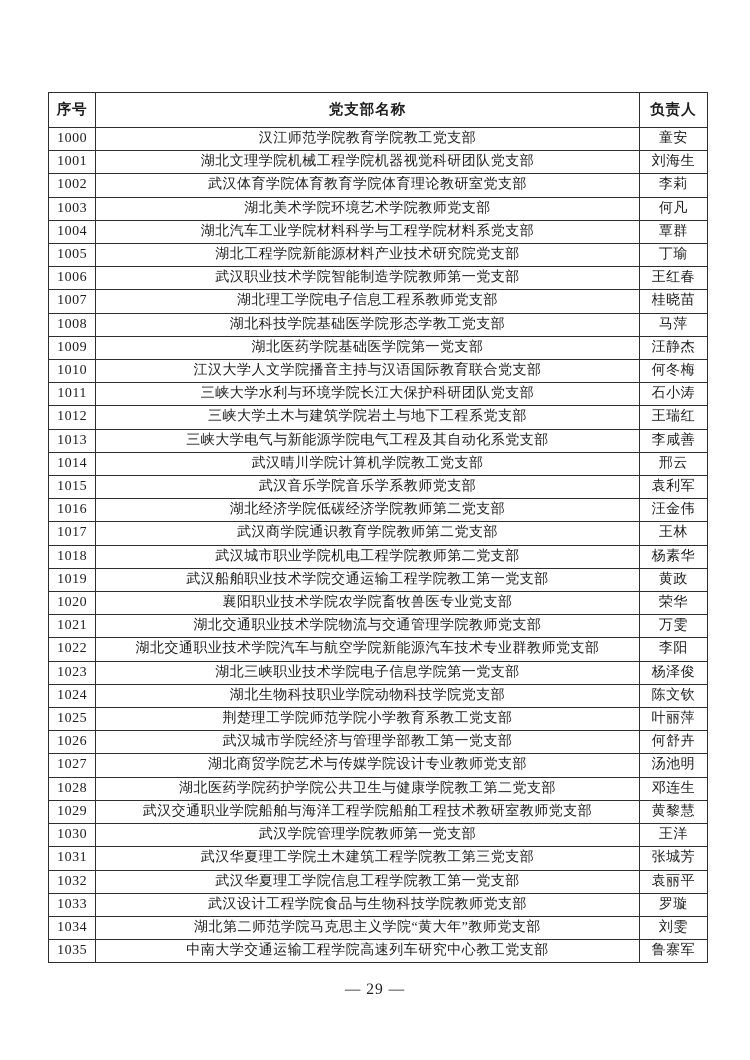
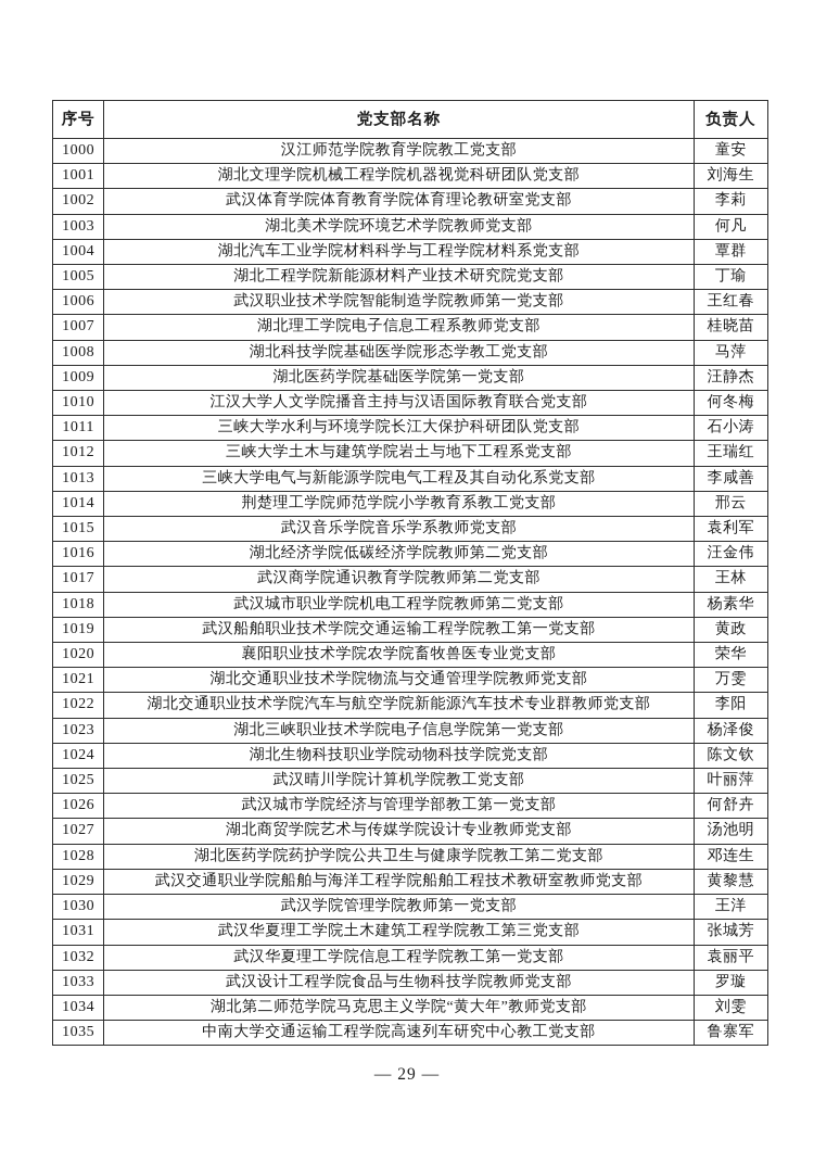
  序号	党支部名称	负责人
  1000	汉江师范学院教育学院教工党支部	童安
  1001	湖北文理学院机械工程学院机器视觉科研团队党支部	刘海生
  1002	武汉体育学院体育教育学院体育理论教研室党支部	李莉
  1003	湖北美术学院环境艺术学院教师党支部	何凡
  1004	湖北汽车工业学院材料科学与工程学院材料系党支部	覃群
  1005	湖北工程学院新能源材料产业技术研究院党支部	丁瑜
  1006	武汉职业技术学院智能制造学院教师第一党支部	王红春
  1007	湖北理工学院电子信息工程系教师党支部	桂晓苗
  1008	湖北科技学院基础医学院形态学教工党支部	马萍
  1009	湖北医药学院基础医学院第一党支部	汪静杰
  1010	江汉大学人文学院播音主持与汉语国际教育联合党支部	何冬梅
  1011	三峡大学水利与环境学院长江大保护科研团队党支部	石小涛
  1012	三峡大学土木与建筑学院岩土与地下工程系党支部	王瑞红
  1013	三峡大学电气与新能源学院电气工程及其自动化系党支部	李咸善
- 1014	武汉晴川学院计算机学院教工党支部	邢云
+ 1014	荆楚理工学院师范学院小学教育系教工党支部	邢云
  1015	武汉音乐学院音乐学系教师党支部	袁利军
  1016	湖北经济学院低碳经济学院教师第二党支部	汪金伟
  1017	武汉商学院通识教育学院教师第二党支部	王林
  1018	武汉城市职业学院机电工程学院教师第二党支部	杨素华
  1019	武汉船舶职业技术学院交通运输工程学院教工第一党支部	黄政
  1020	襄阳职业技术学院农学院畜牧兽医专业党支部	荣华
  1021	湖北交通职业技术学院物流与交通管理学院教师党支部	万雯
  1022	湖北交通职业技术学院汽车与航空学院新能源汽车技术专业群教师党支部	李阳
  1023	湖北三峡职业技术学院电子信息学院第一党支部	杨泽俊
  1024	湖北生物科技职业学院动物科技学院党支部	陈文钦
- 1025	荆楚理工学院师范学院小学教育系教工党支部	叶丽萍
+ 1025	武汉晴川学院计算机学院教工党支部	叶丽萍
  1026	武汉城市学院经济与管理学部教工第一党支部	何舒卉
  1027	湖北商贸学院艺术与传媒学院设计专业教师党支部	汤池明
  1028	湖北医药学院药护学院公共卫生与健康学院教工第二党支部	邓连生
  1029	武汉交通职业学院船舶与海洋工程学院船舶工程技术教研室教师党支部	黄黎慧
  1030	武汉学院管理学院教师第一党支部	王洋
  1031	武汉华夏理工学院土木建筑工程学院教工第三党支部	张城芳
  1032	武汉华夏理工学院信息工程学院教工第一党支部	袁丽平
  1033	武汉设计工程学院食品与生物科技学院教师党支部	罗璇
  1034	湖北第二师范学院马克思主义学院“黄大年”教师党支部	刘雯
  1035	中南大学交通运输工程学院高速列车研究中心教工党支部	鲁寨军
  — 29 —
